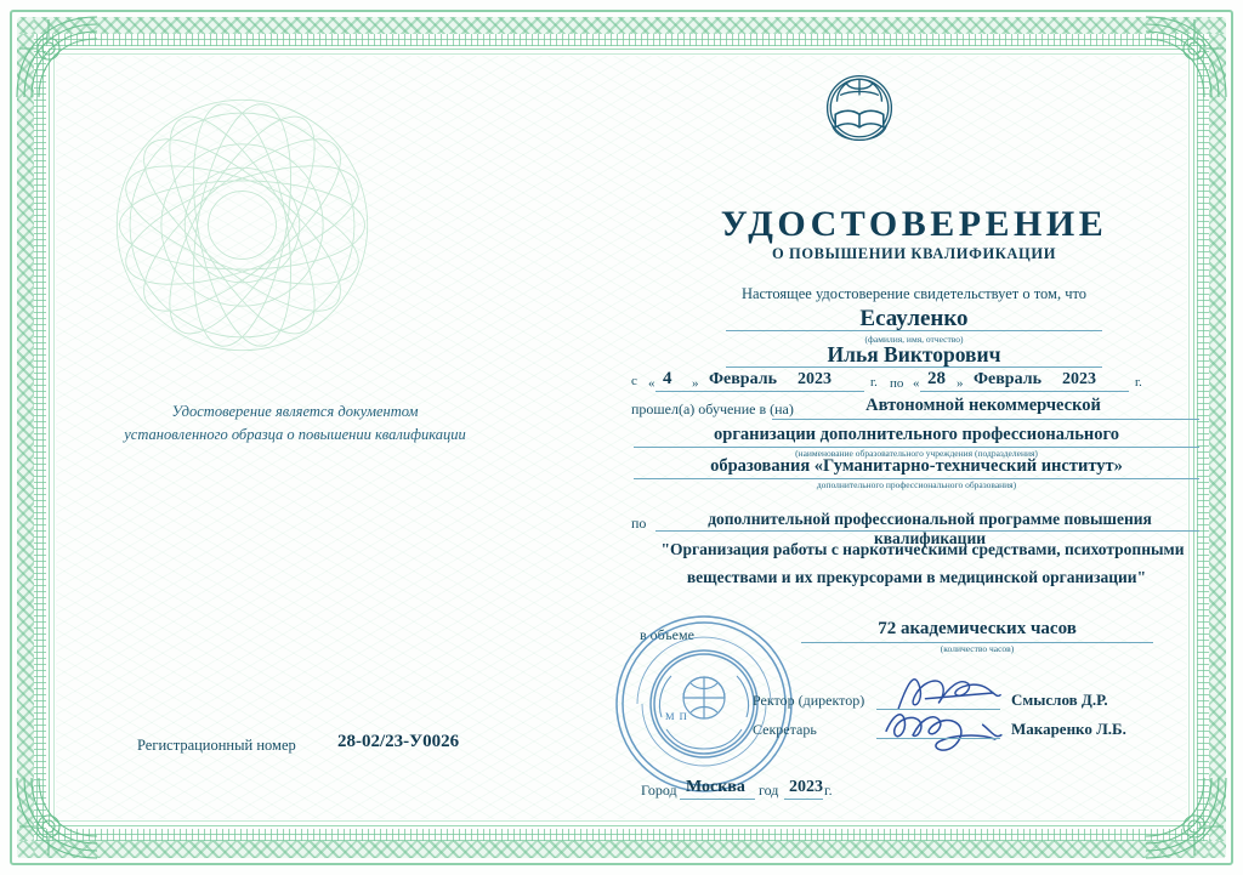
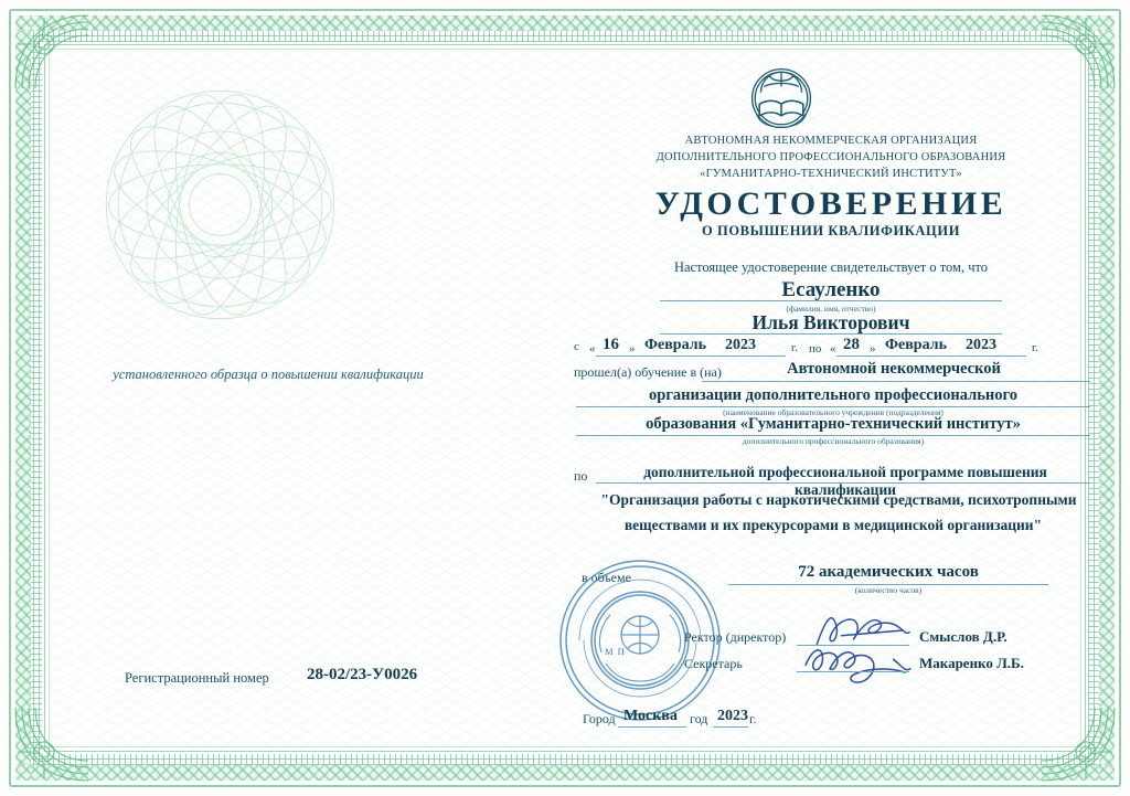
+ АВТОНОМНАЯ НЕКОММЕРЧЕСКАЯ ОРГАНИЗАЦИЯ
+ ДОПОЛНИТЕЛЬНОГО ПРОФЕССИОНАЛЬНОГО ОБРАЗОВАНИЯ
+ «ГУМАНИТАРНО-ТЕХНИЧЕСКИЙ ИНСТИТУТ»
  УДОСТОВЕРЕНИЕ
  О ПОВЫШЕНИИ КВАЛИФИКАЦИИ
  Настоящее удостоверение свидетельствует о том, что
  Есауленко
  (фамилия, имя, отчество)
  Илья Викторович
  с
  «
- 4
+ 16
  »
  Февраль
  2023
  г.
  по
  «
  28
  »
  Февраль
  2023
  г.
  прошел(а) обучение в (на)
  Автономной некоммерческой
  организации дополнительного профессионального
  (наименование образовательного учреждения (подразделения)
  образования «Гуманитарно-технический институт»
  дополнительного профессионального образования)
  по
  дополнительной профессиональной программе повышения квалификации
  "Организация работы с наркотическими средствами, психотропными
  веществами и их прекурсорами в медицинской организации"
  в объеме
  72 академических часов
  (количество часов)
  М П
  Ректор (директор)
  Смыслов Д.Р.
  Секретарь
  Макаренко Л.Б.
  Город
  Москва
  год
  2023
  г.
- Удостоверение является документом
  установленного образца о повышении квалификации
  Регистрационный номер
  28-02/23-У0026
